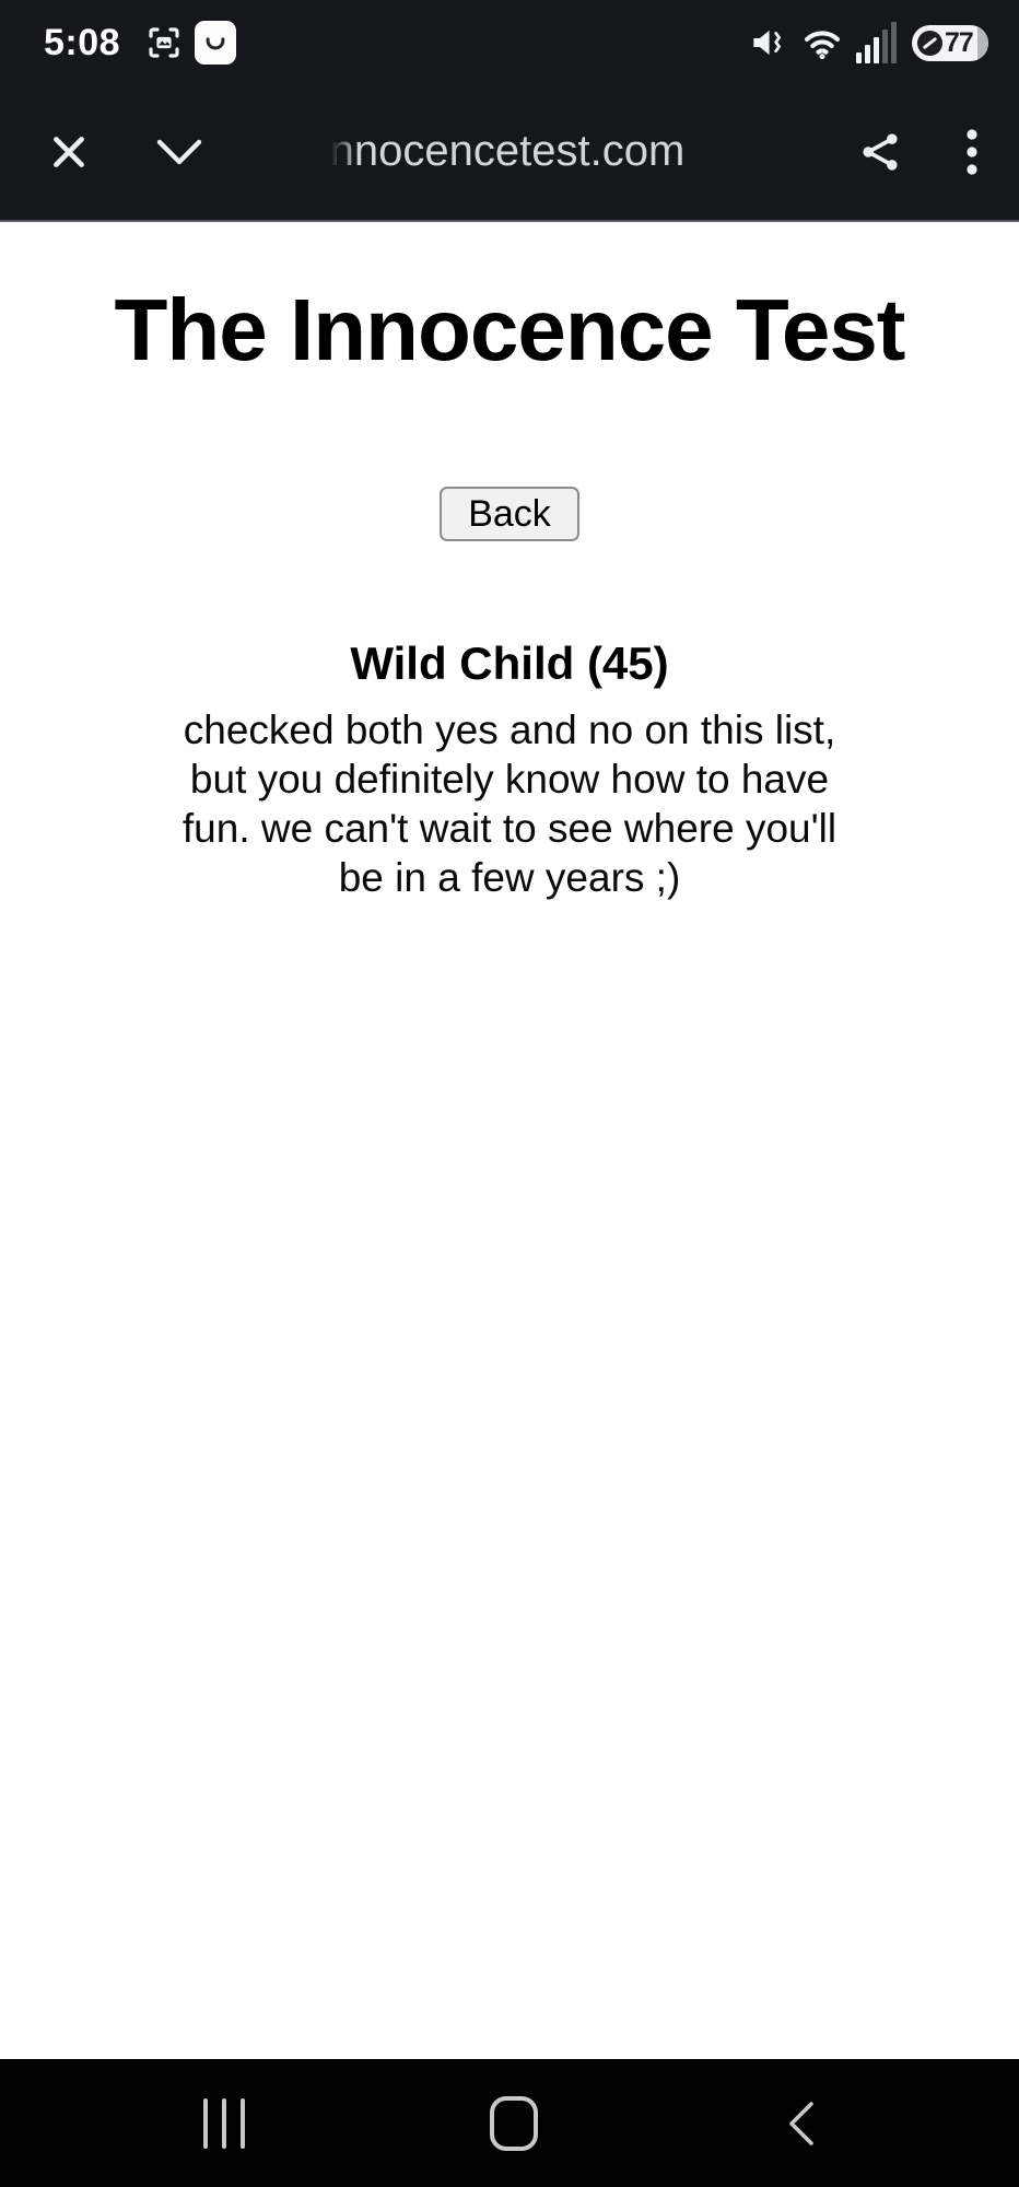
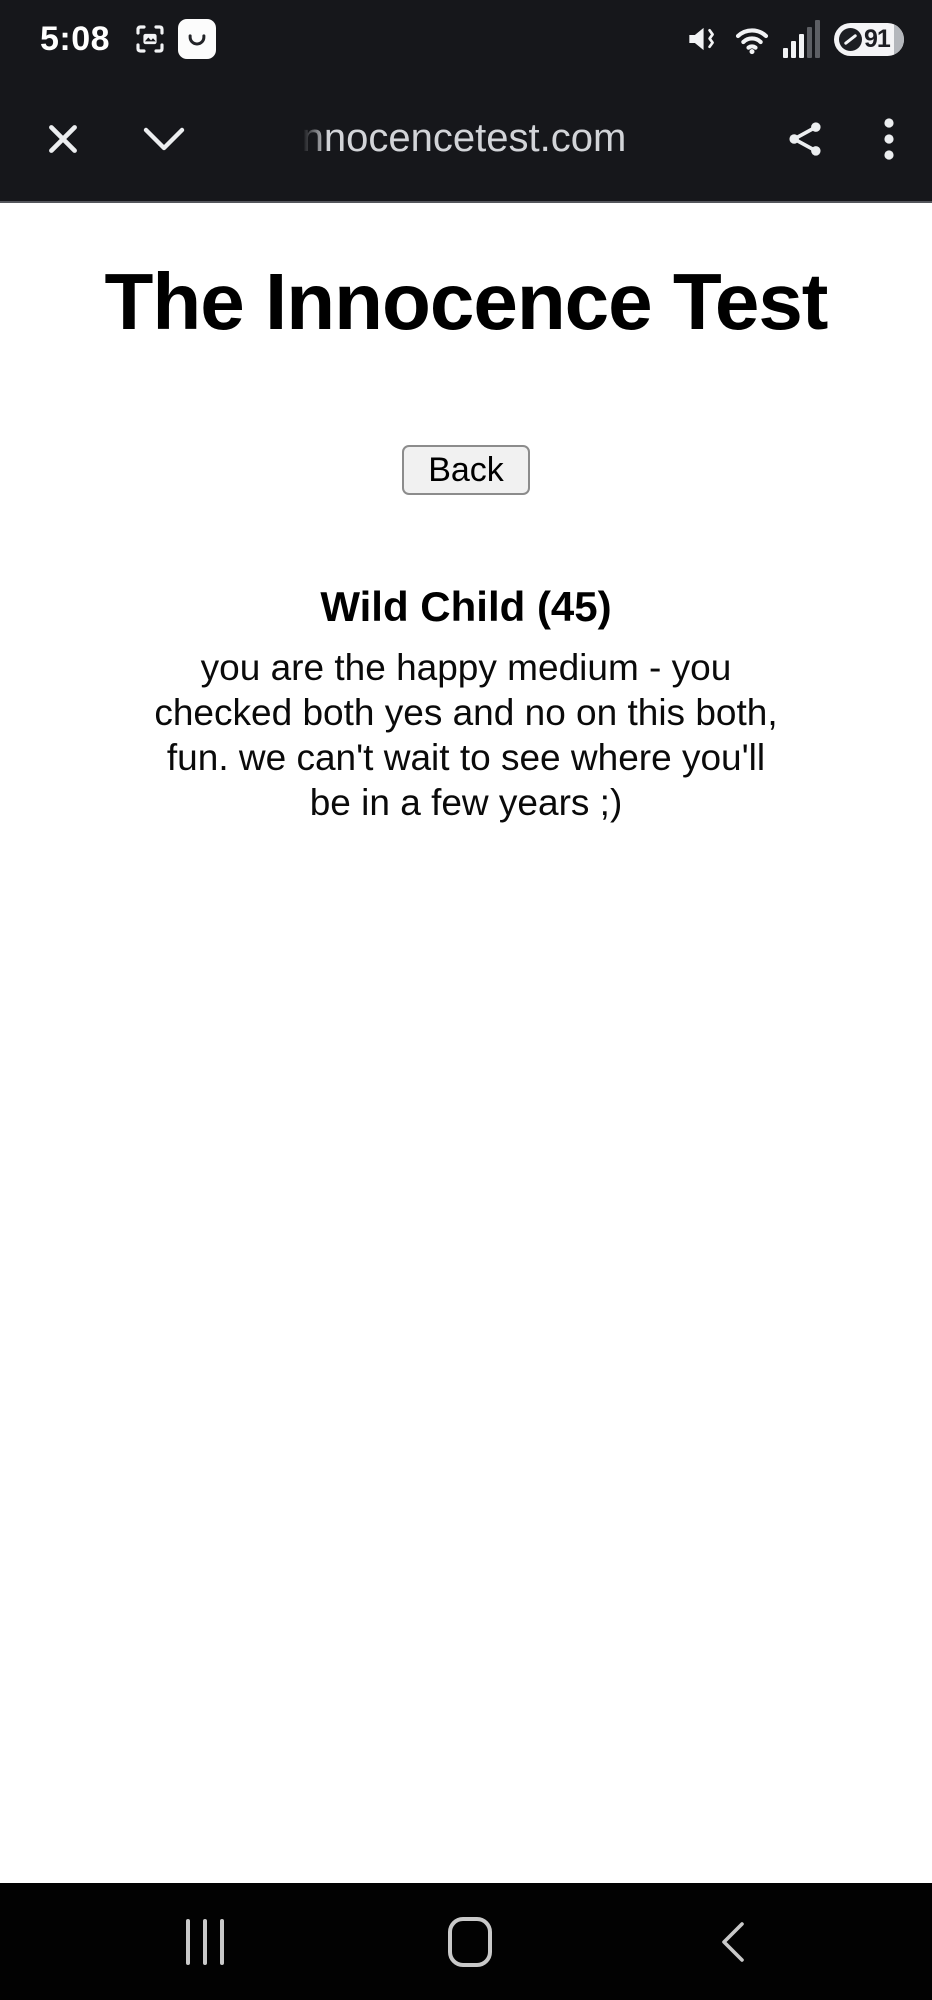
  5:08
- 77
+ 91
  nnocencetest.com
  The Innocence Test
  Back
  Wild Child (45)
+ you are the happy medium - you
- checked both yes and no on this list,
+ checked both yes and no on this both,
- but you definitely know how to have
  fun. we can't wait to see where you'll
  be in a few years ;)
